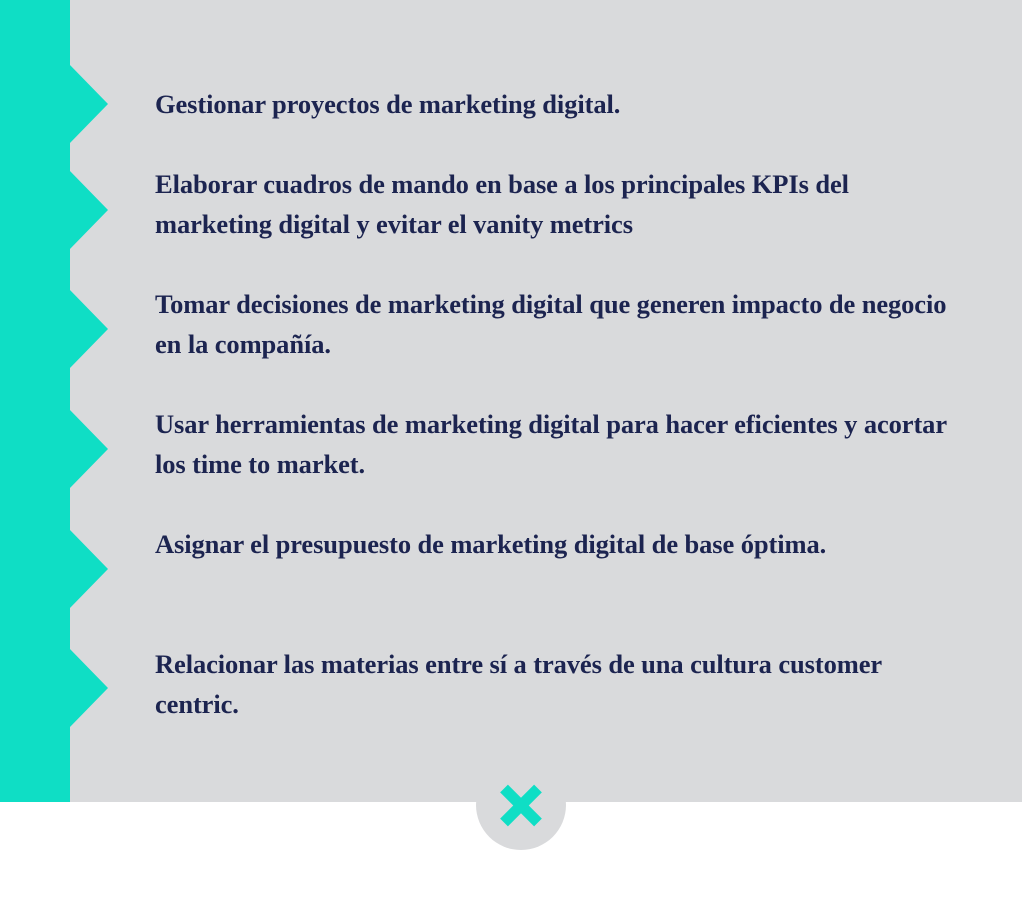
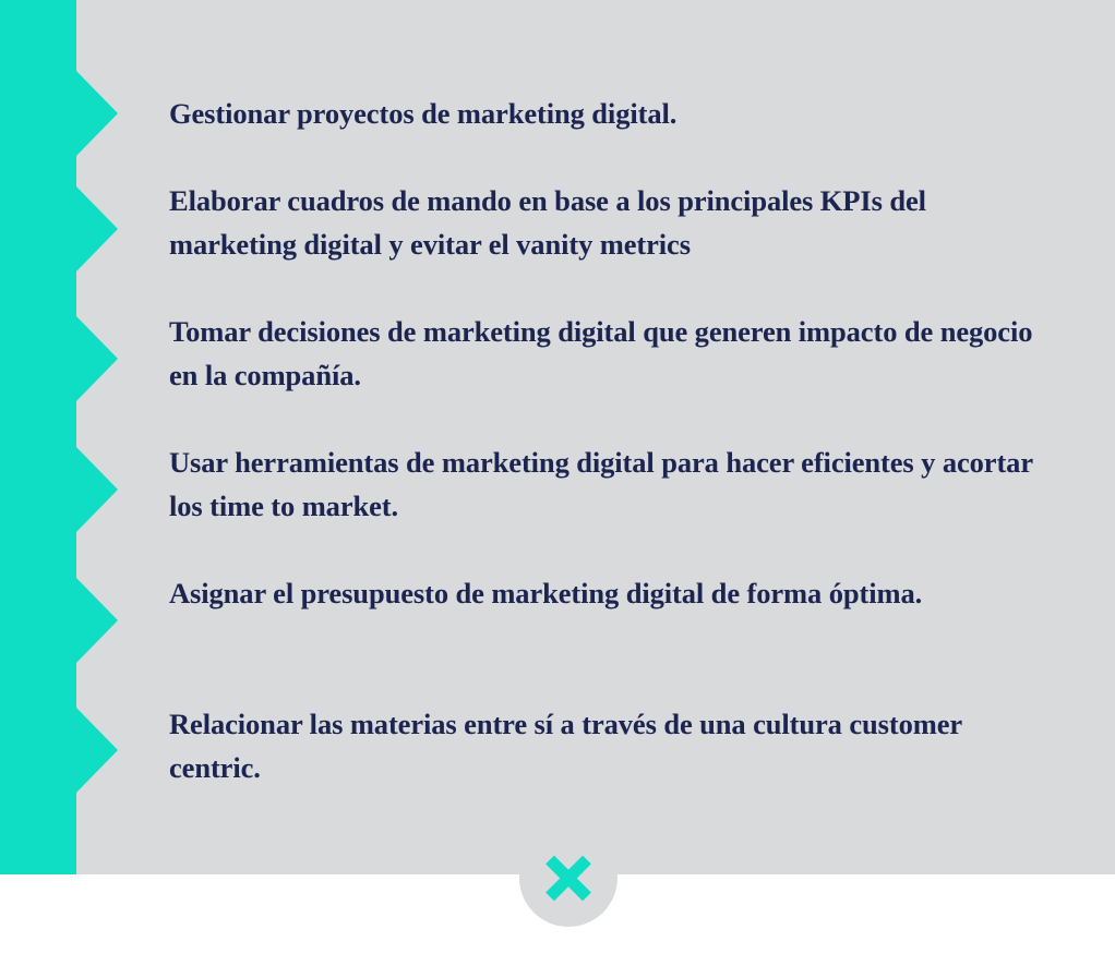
  Gestionar proyectos de marketing digital.
  Elaborar cuadros de mando en base a los principales KPIs del marketing digital y evitar el vanity metrics
  Tomar decisiones de marketing digital que generen impacto de negocio en la compañía.
  Usar herramientas de marketing digital para hacer eficientes y acortar los time to market.
- Asignar el presupuesto de marketing digital de base óptima.
+ Asignar el presupuesto de marketing digital de forma óptima.
  Relacionar las materias entre sí a través de una cultura customer centric.
